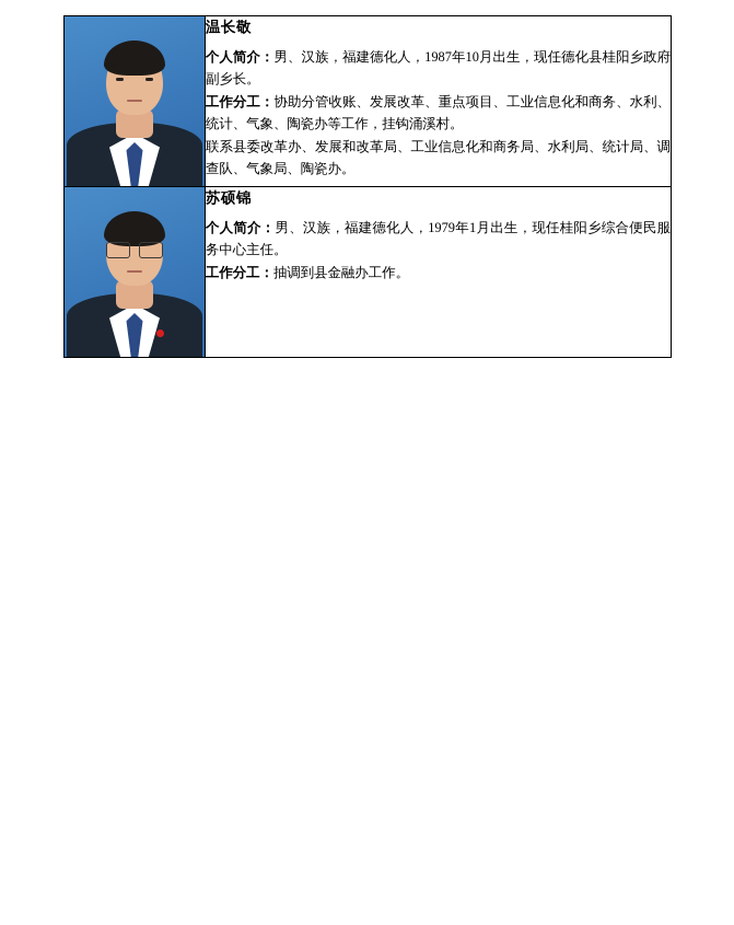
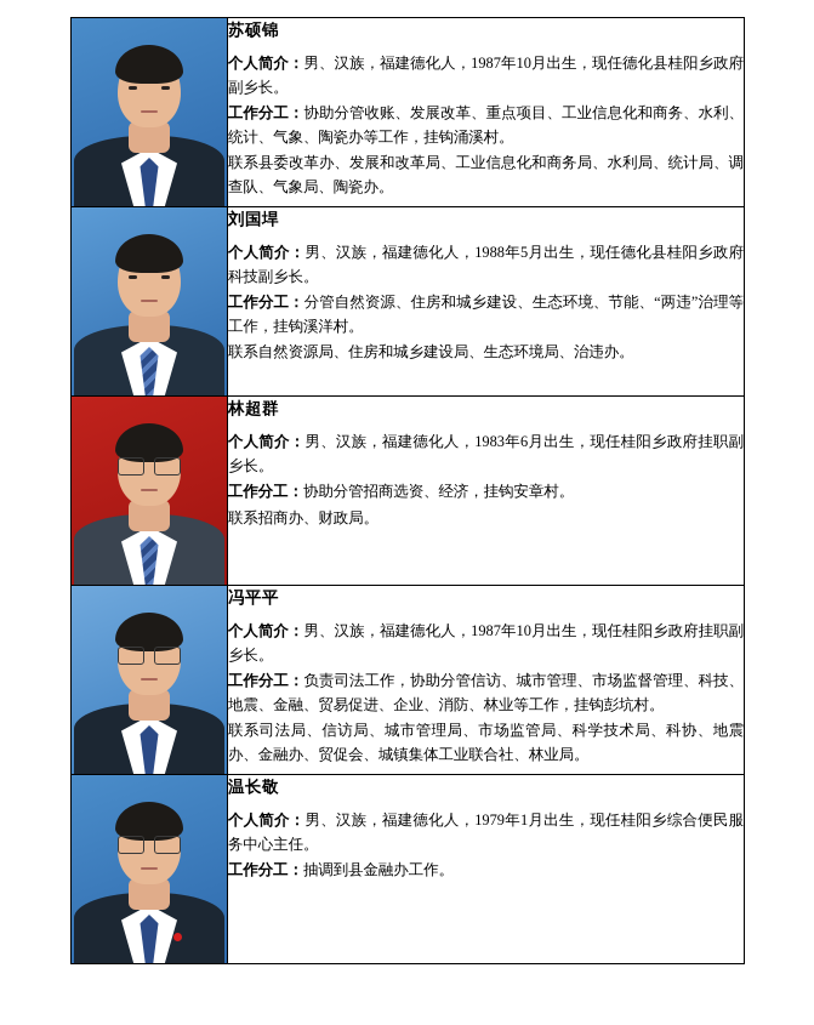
- 	温长敬 个人简介：男、汉族，福建德化人，1987年10月出生，现任德化县桂阳乡政府副乡长。 工作分工：协助分管收账、发展改革、重点项目、工业信息化和商务、水利、统计、气象、陶瓷办等工作，挂钩涌溪村。 联系县委改革办、发展和改革局、工业信息化和商务局、水利局、统计局、调查队、气象局、陶瓷办。
+ 	苏硕锦 个人简介：男、汉族，福建德化人，1987年10月出生，现任德化县桂阳乡政府副乡长。 工作分工：协助分管收账、发展改革、重点项目、工业信息化和商务、水利、统计、气象、陶瓷办等工作，挂钩涌溪村。 联系县委改革办、发展和改革局、工业信息化和商务局、水利局、统计局、调查队、气象局、陶瓷办。
+ 	刘国垾 个人简介：男、汉族，福建德化人，1988年5月出生，现任德化县桂阳乡政府科技副乡长。 工作分工：分管自然资源、住房和城乡建设、生态环境、节能、“两违”治理等工作，挂钩溪洋村。 联系自然资源局、住房和城乡建设局、生态环境局、治违办。
+ 	林超群 个人简介：男、汉族，福建德化人，1983年6月出生，现任桂阳乡政府挂职副乡长。 工作分工：协助分管招商选资、经济，挂钩安章村。 联系招商办、财政局。
+ 	冯平平 个人简介：男、汉族，福建德化人，1987年10月出生，现任桂阳乡政府挂职副乡长。 工作分工：负责司法工作，协助分管信访、城市管理、市场监督管理、科技、地震、金融、贸易促进、企业、消防、林业等工作，挂钩彭坑村。 联系司法局、信访局、城市管理局、市场监管局、科学技术局、科协、地震办、金融办、贸促会、城镇集体工业联合社、林业局。
- 	苏硕锦 个人简介：男、汉族，福建德化人，1979年1月出生，现任桂阳乡综合便民服务中心主任。 工作分工：抽调到县金融办工作。
+ 	温长敬 个人简介：男、汉族，福建德化人，1979年1月出生，现任桂阳乡综合便民服务中心主任。 工作分工：抽调到县金融办工作。
